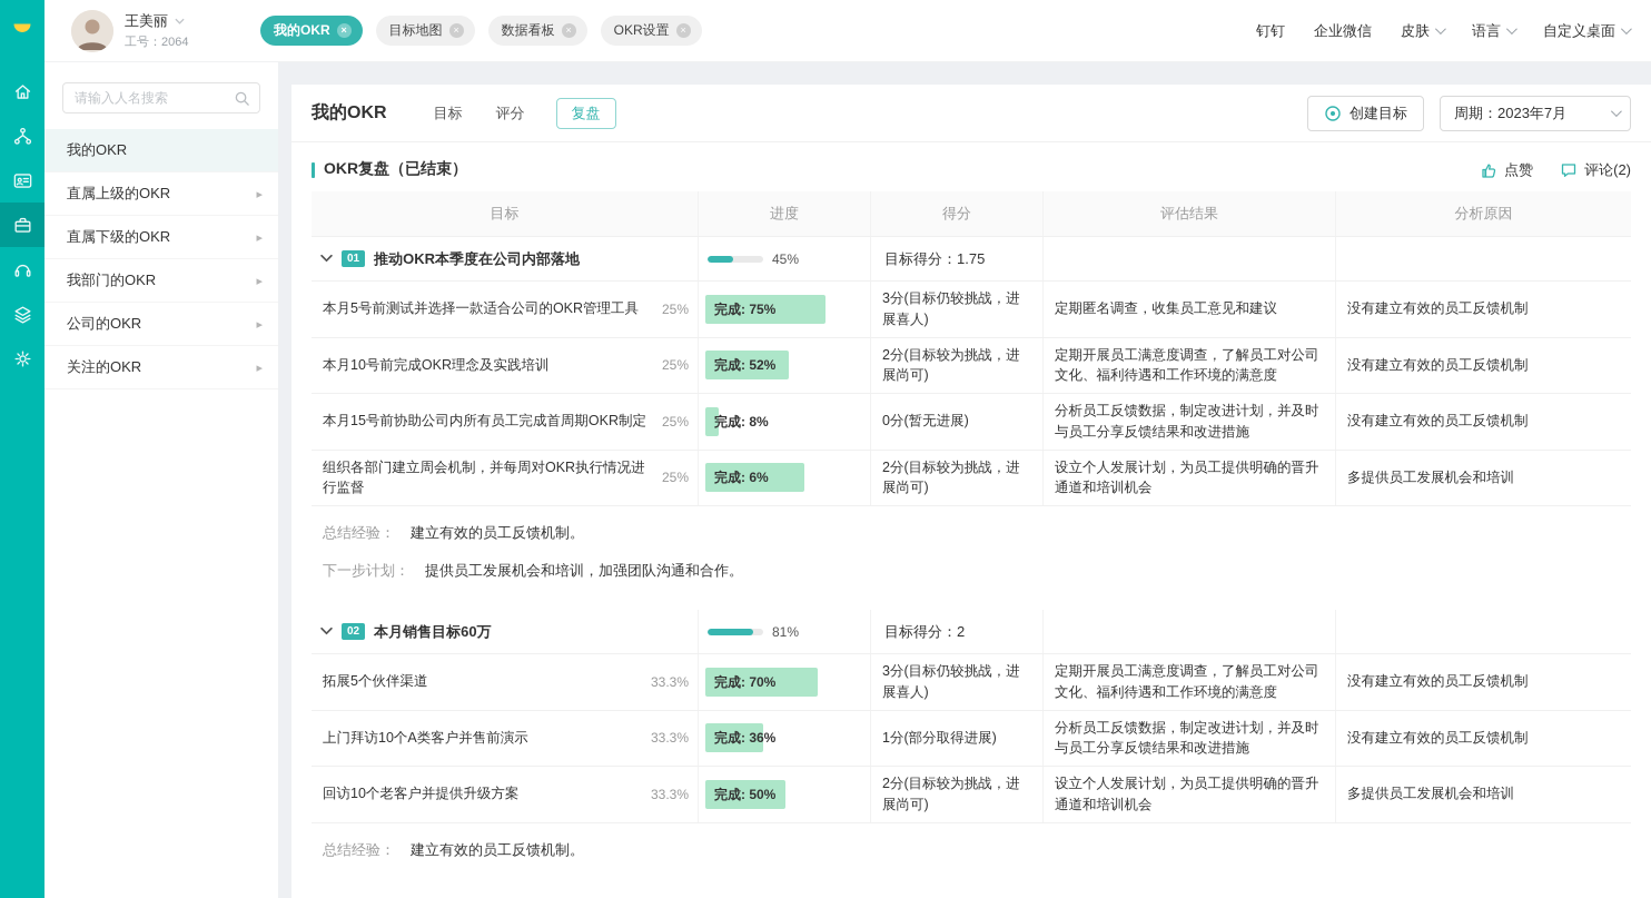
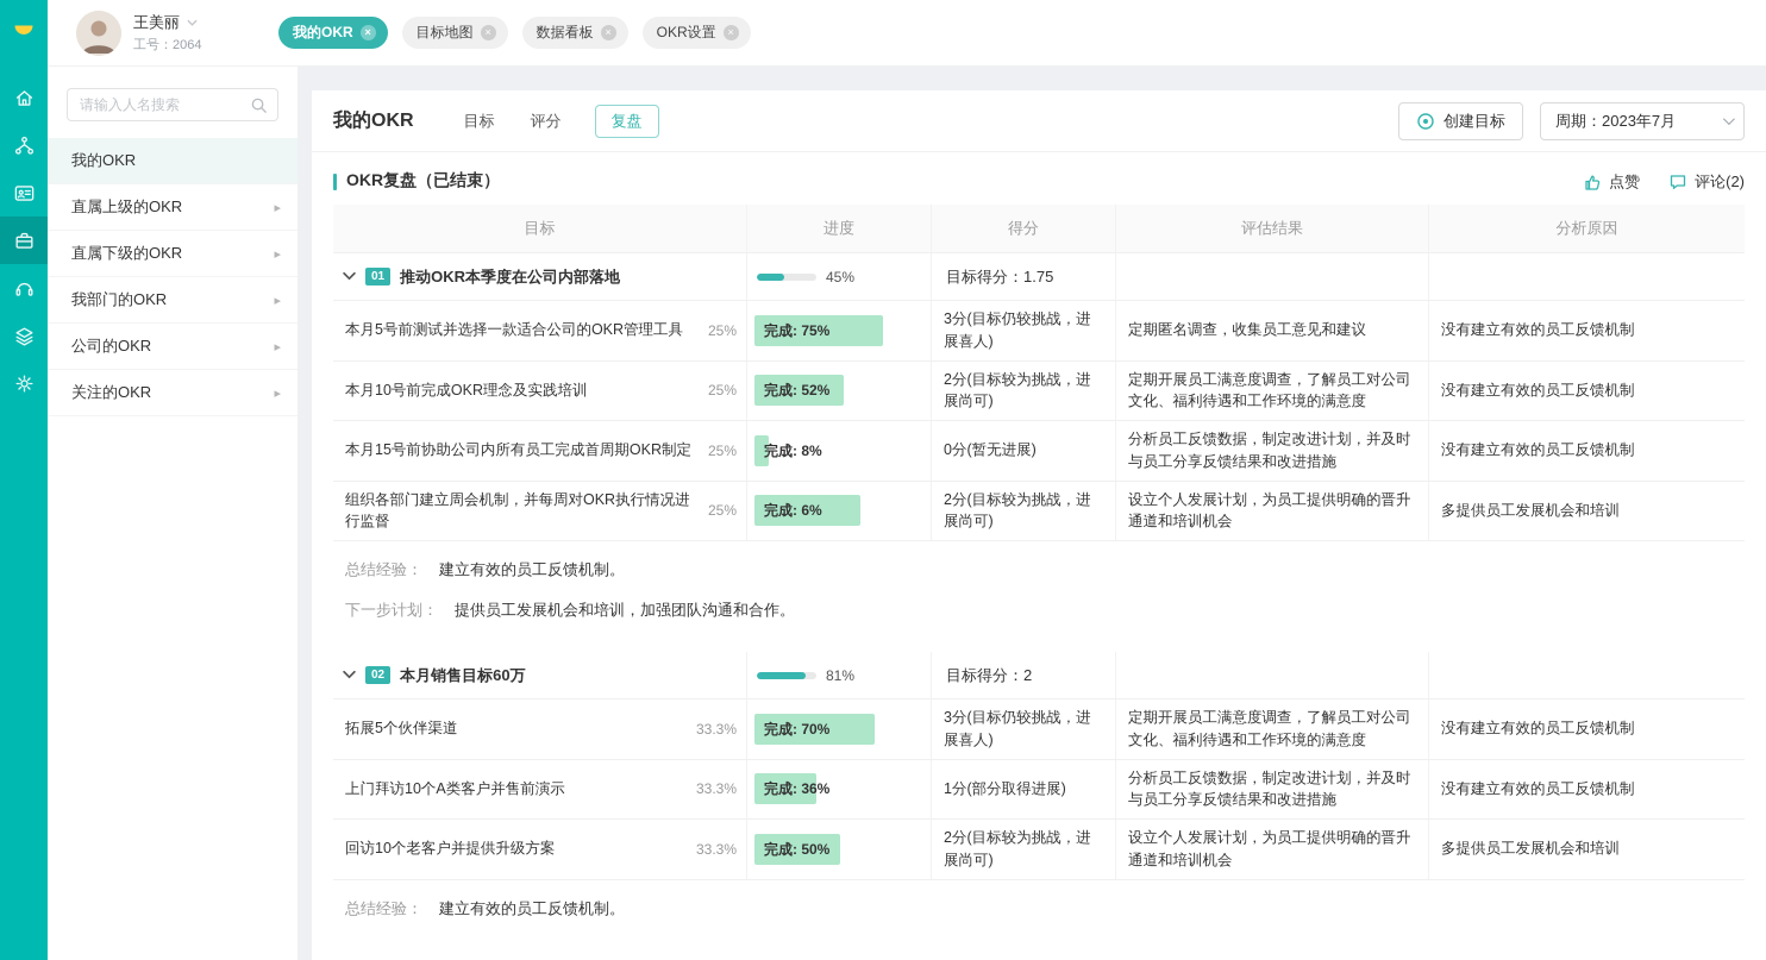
  王美丽
  工号：2064
  我的OKR
  ×
  目标地图
  ×
  数据看板
  ×
  OKR设置
  ×
- 钉钉
- 企业微信
- 皮肤
- 语言
- 自定义桌面
  请输入人名搜索
  我的OKR
  直属上级的OKR
  ▸
  直属下级的OKR
  ▸
  我部门的OKR
  ▸
  公司的OKR
  ▸
  关注的OKR
  ▸
  我的OKR
  目标
  评分
  复盘
  创建目标
  周期：2023年7月
  OKR复盘（已结束）
  点赞
  评论(2)
  目标
  进度
  得分
  评估结果
  分析原因
  01
  推动OKR本季度在公司内部落地
  45%
  目标得分：1.75
  本月5号前测试并选择一款适合公司的OKR管理工具
  25%
  完成: 75%
  3分(目标仍较挑战，进展喜人)
  定期匿名调查，收集员工意见和建议
  没有建立有效的员工反馈机制
  本月10号前完成OKR理念及实践培训
  25%
  完成: 52%
  2分(目标较为挑战，进展尚可)
  定期开展员工满意度调查，了解员工对公司文化、福利待遇和工作环境的满意度
  没有建立有效的员工反馈机制
  本月15号前协助公司内所有员工完成首周期OKR制定
  25%
  完成: 8%
  0分(暂无进展)
  分析员工反馈数据，制定改进计划，并及时与员工分享反馈结果和改进措施
  没有建立有效的员工反馈机制
  组织各部门建立周会机制，并每周对OKR执行情况进行监督
  25%
  完成: 6%
  2分(目标较为挑战，进展尚可)
  设立个人发展计划，为员工提供明确的晋升通道和培训机会
  多提供员工发展机会和培训
  总结经验：
  建立有效的员工反馈机制。
  下一步计划：
  提供员工发展机会和培训，加强团队沟通和合作。
  02
  本月销售目标60万
  81%
  目标得分：2
  拓展5个伙伴渠道
  33.3%
  完成: 70%
  3分(目标仍较挑战，进展喜人)
  定期开展员工满意度调查，了解员工对公司文化、福利待遇和工作环境的满意度
  没有建立有效的员工反馈机制
  上门拜访10个A类客户并售前演示
  33.3%
  完成: 36%
  1分(部分取得进展)
  分析员工反馈数据，制定改进计划，并及时与员工分享反馈结果和改进措施
  没有建立有效的员工反馈机制
  回访10个老客户并提供升级方案
  33.3%
  完成: 50%
  2分(目标较为挑战，进展尚可)
  设立个人发展计划，为员工提供明确的晋升通道和培训机会
  多提供员工发展机会和培训
  总结经验：
  建立有效的员工反馈机制。
